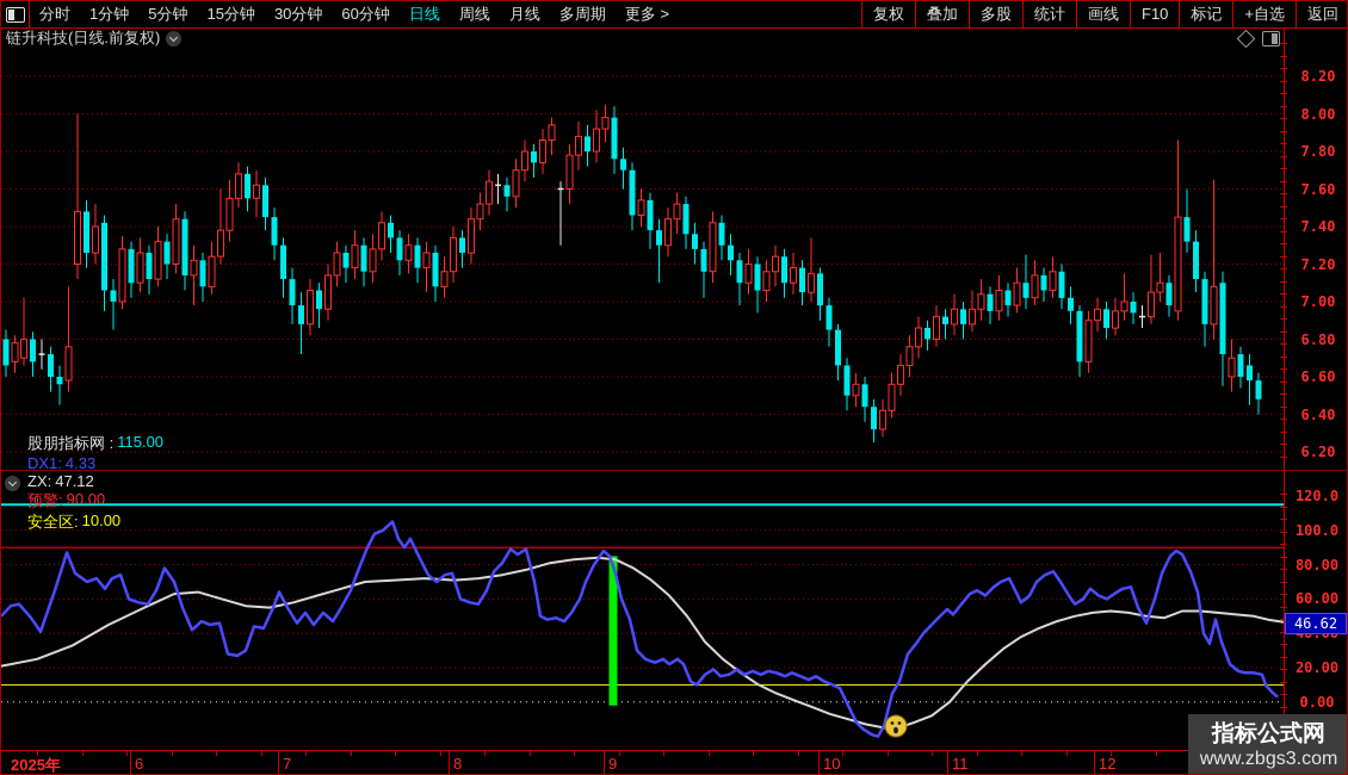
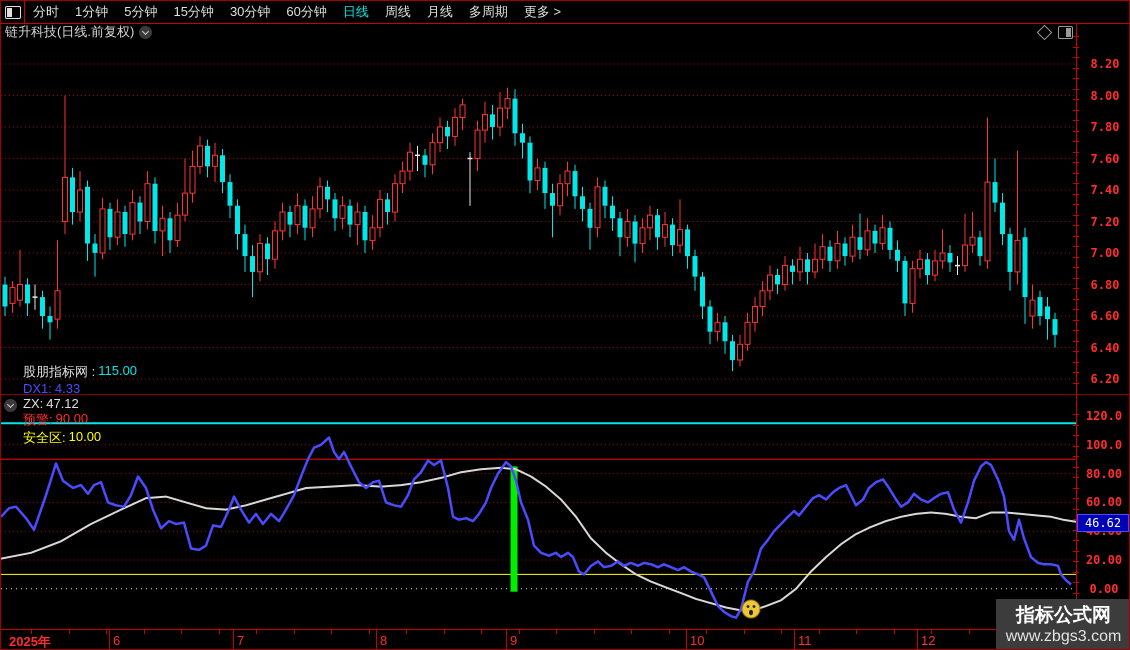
  分时
  1分钟
  5分钟
  15分钟
  30分钟
  60分钟
  日线
  周线
  月线
  多周期
  更多 >
- 复权
- 叠加
- 多股
- 统计
- 画线
- F10
- 标记
- +自选
- 返回
  链升科技(日线.前复权)
  8.20
  8.00
  7.80
  7.60
  7.40
  7.20
  7.00
  6.80
  6.60
  6.40
  6.20
  股朋指标网 :
  115.00
  DX1:
  4.33
  ZX:
  47.12
  预警:
  90.00
  安全区:
  10.00
  120.0
  100.0
  80.00
  60.00
  20.00
  0.00
  46.62
  2025年
  6
  7
  8
  9
  10
  11
  12
  指标公式网
  www.zbgs3.com
